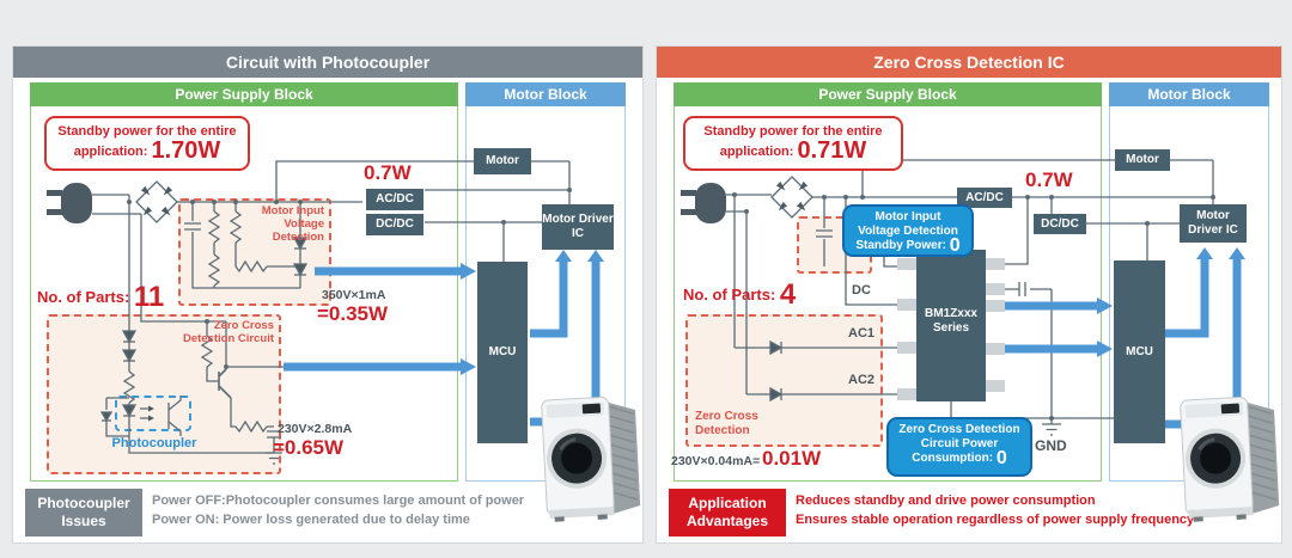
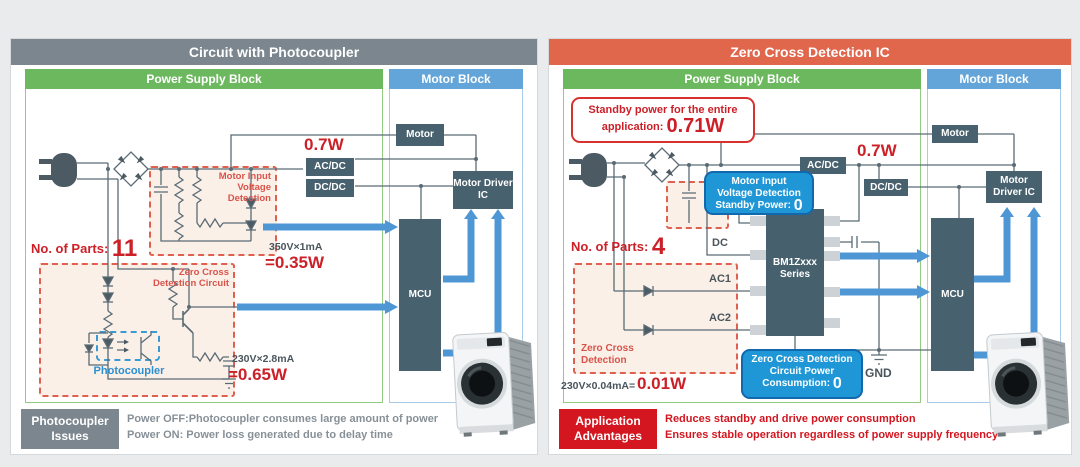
  Circuit with Photocoupler
  Power Supply Block
  Motor Block
- Standby power for the entire application: 1.70W
  Motor Input
  Voltage
  Detection
  Zero Cross
  Detection Circuit
  No. of Parts: 11
  Photocoupler
  0.7W
  AC/DC
  DC/DC
  350V×1mA
  =0.35W
  230V×2.8mA
  =0.65W
  Motor
  Motor Driver IC
  MCU
  Photocoupler Issues
  Power OFF:Photocoupler consumes large amount of power
  Power ON: Power loss generated due to delay time
  Zero Cross Detection IC
  Power Supply Block
  Motor Block
  Standby power for the entire application: 0.71W
  Motor Input
  Voltage Detection
  Standby Power: 0
  No. of Parts: 4
  DC
  AC1
  AC2
  Zero Cross
  Detection
  BM1Zxxx
  Series
  0.7W
  AC/DC
  DC/DC
  230V×0.04mA=
  0.01W
  Zero Cross Detection
  Circuit Power
  Consumption: 0
  GND
  Motor
  Motor Driver IC
  MCU
  Application Advantages
  Reduces standby and drive power consumption
  Ensures stable operation regardless of power supply frequency
